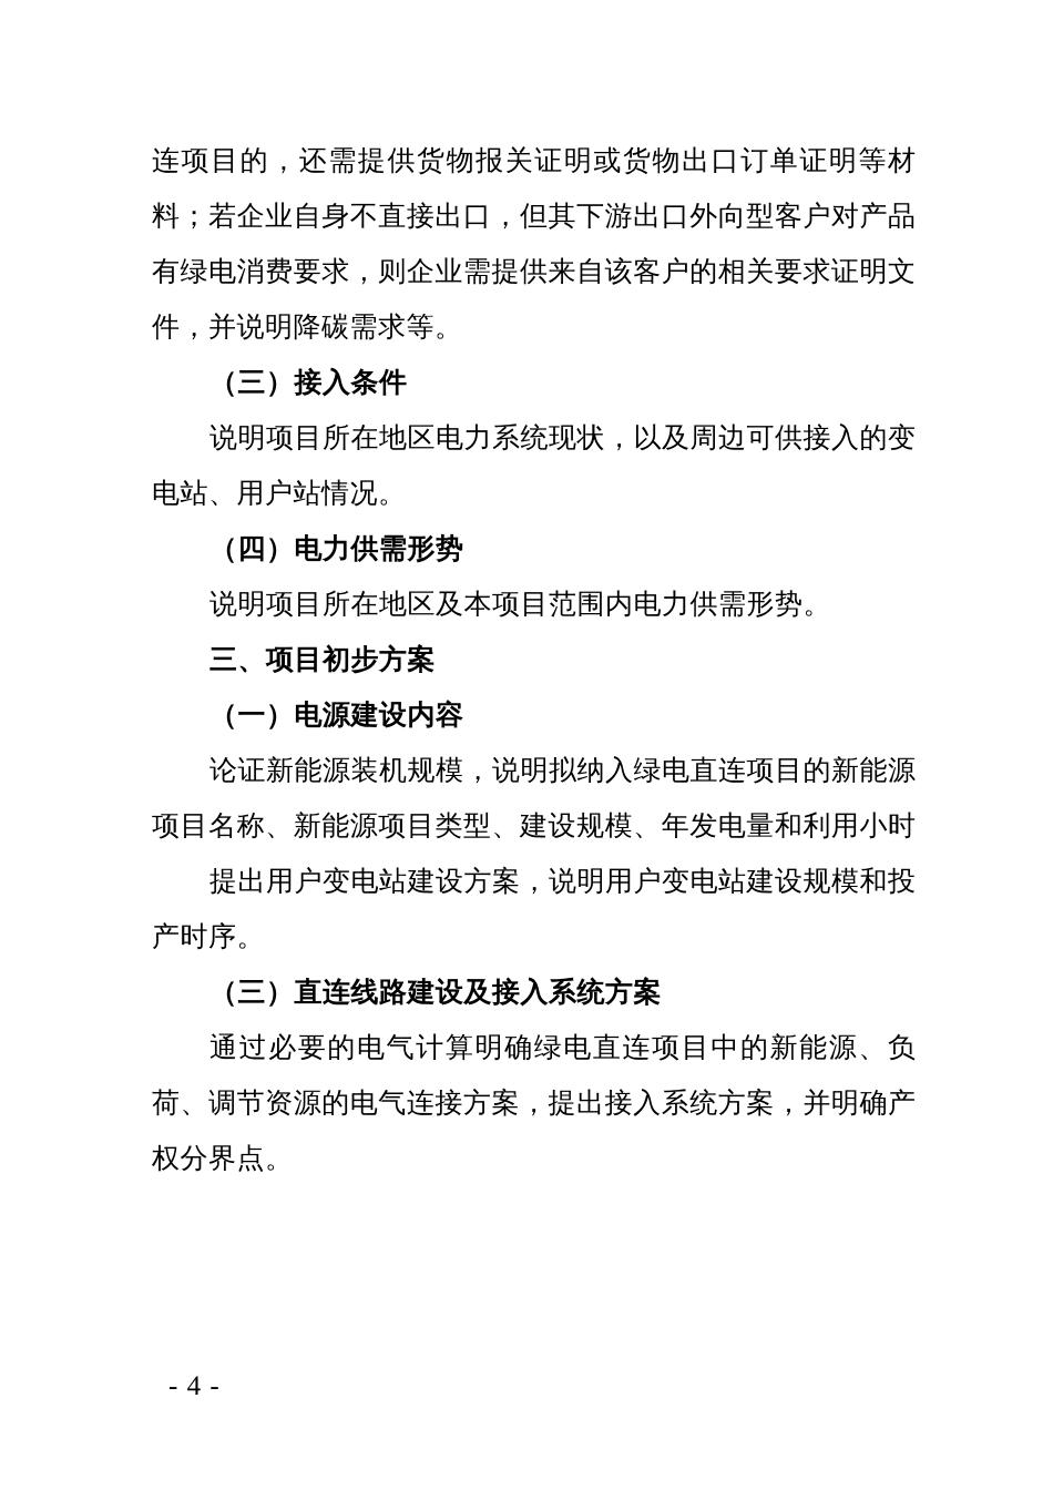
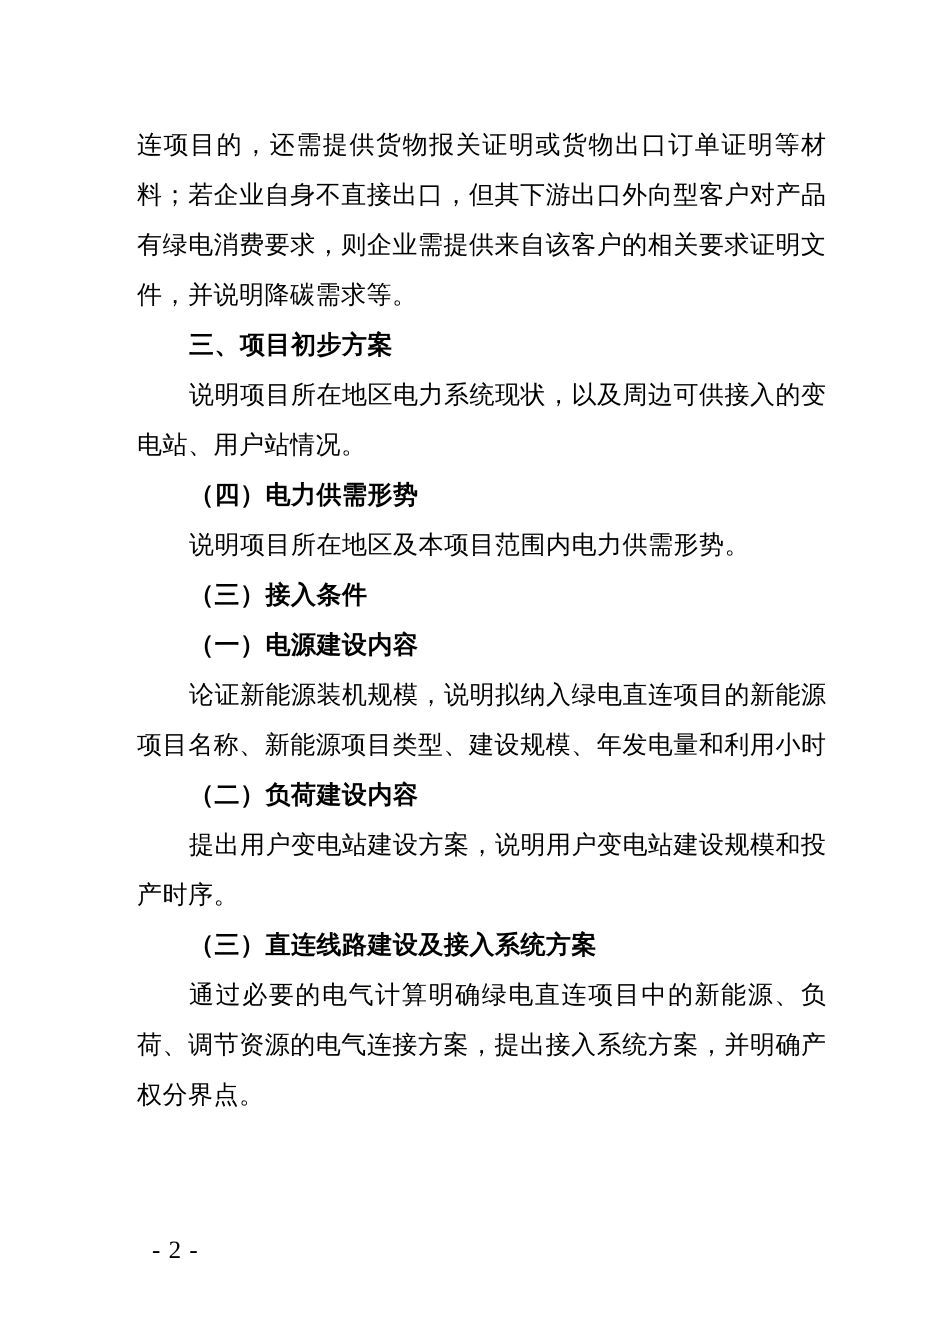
  连项目的，还需提供货物报关证明或货物出口订单证明等材
  料；若企业自身不直接出口，但其下游出口外向型客户对产品
  有绿电消费要求，则企业需提供来自该客户的相关要求证明文
  件，并说明降碳需求等。
- （三）接入条件
+ 三、项目初步方案
  说明项目所在地区电力系统现状，以及周边可供接入的变
  电站、用户站情况。
  （四）电力供需形势
  说明项目所在地区及本项目范围内电力供需形势。
- 三、项目初步方案
+ （三）接入条件
  （一）电源建设内容
  论证新能源装机规模，说明拟纳入绿电直连项目的新能源
  项目名称、新能源项目类型、建设规模、年发电量和利用小时
+ （二）负荷建设内容
  提出用户变电站建设方案，说明用户变电站建设规模和投
  产时序。
  （三）直连线路建设及接入系统方案
  通过必要的电气计算明确绿电直连项目中的新能源、负
  荷、调节资源的电气连接方案，提出接入系统方案，并明确产
  权分界点。
- - 4 -
+ - 2 -
